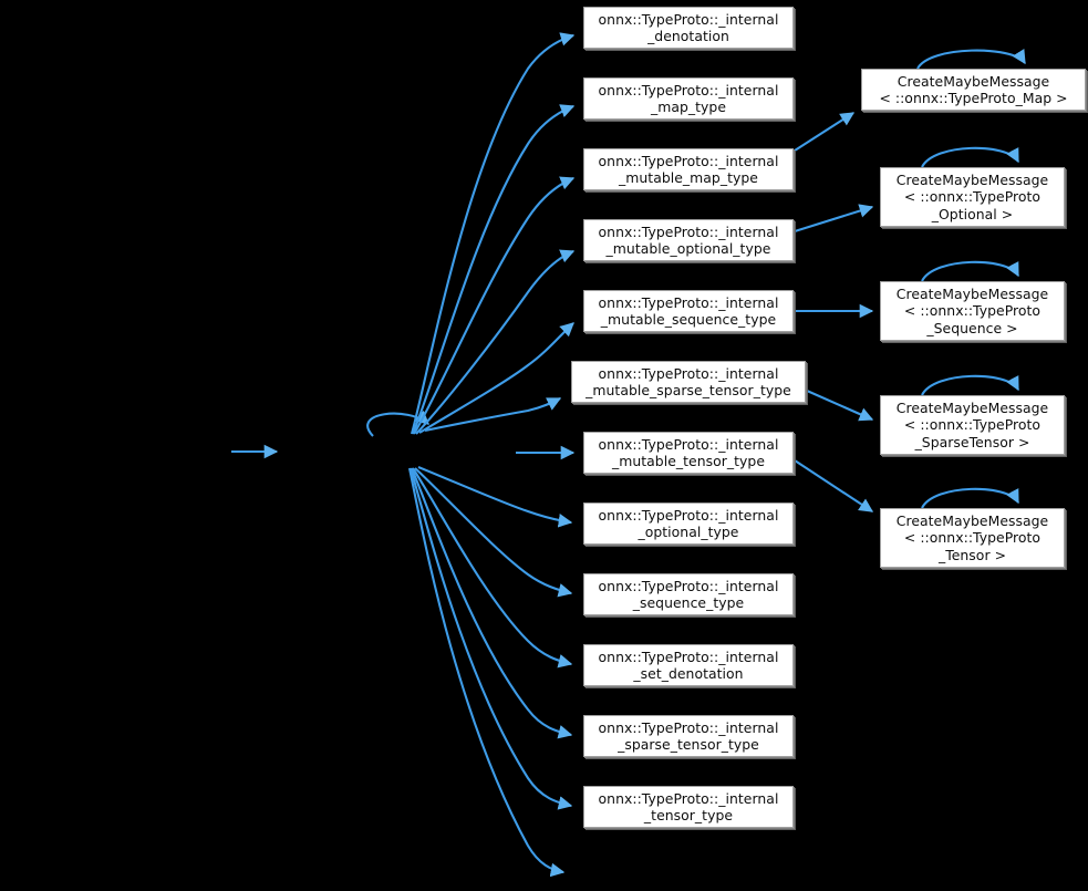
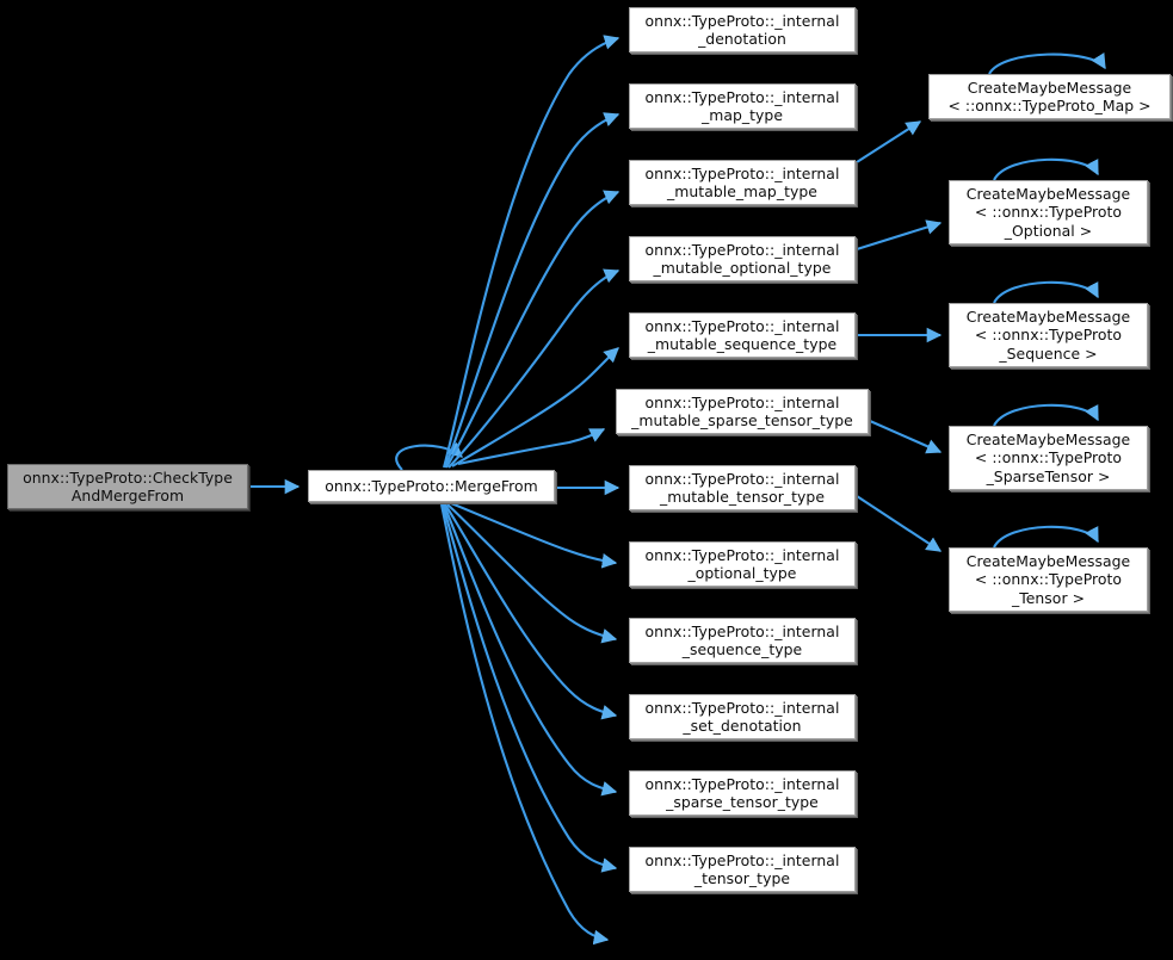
+ onnx::TypeProto::CheckType
+ AndMergeFrom
+ onnx::TypeProto::MergeFrom
  onnx::TypeProto::_internal
  _denotation
  onnx::TypeProto::_internal
  _map_type
  onnx::TypeProto::_internal
  _mutable_map_type
  onnx::TypeProto::_internal
  _mutable_optional_type
  onnx::TypeProto::_internal
  _mutable_sequence_type
  onnx::TypeProto::_internal
  _mutable_sparse_tensor_type
  onnx::TypeProto::_internal
  _mutable_tensor_type
  onnx::TypeProto::_internal
  _optional_type
  onnx::TypeProto::_internal
  _sequence_type
  onnx::TypeProto::_internal
  _set_denotation
  onnx::TypeProto::_internal
  _sparse_tensor_type
  onnx::TypeProto::_internal
  _tensor_type
  CreateMaybeMessage
  < ::onnx::TypeProto_Map >
  CreateMaybeMessage
  < ::onnx::TypeProto
  _Optional >
  CreateMaybeMessage
  < ::onnx::TypeProto
  _Sequence >
  CreateMaybeMessage
  < ::onnx::TypeProto
  _SparseTensor >
  CreateMaybeMessage
  < ::onnx::TypeProto
  _Tensor >
